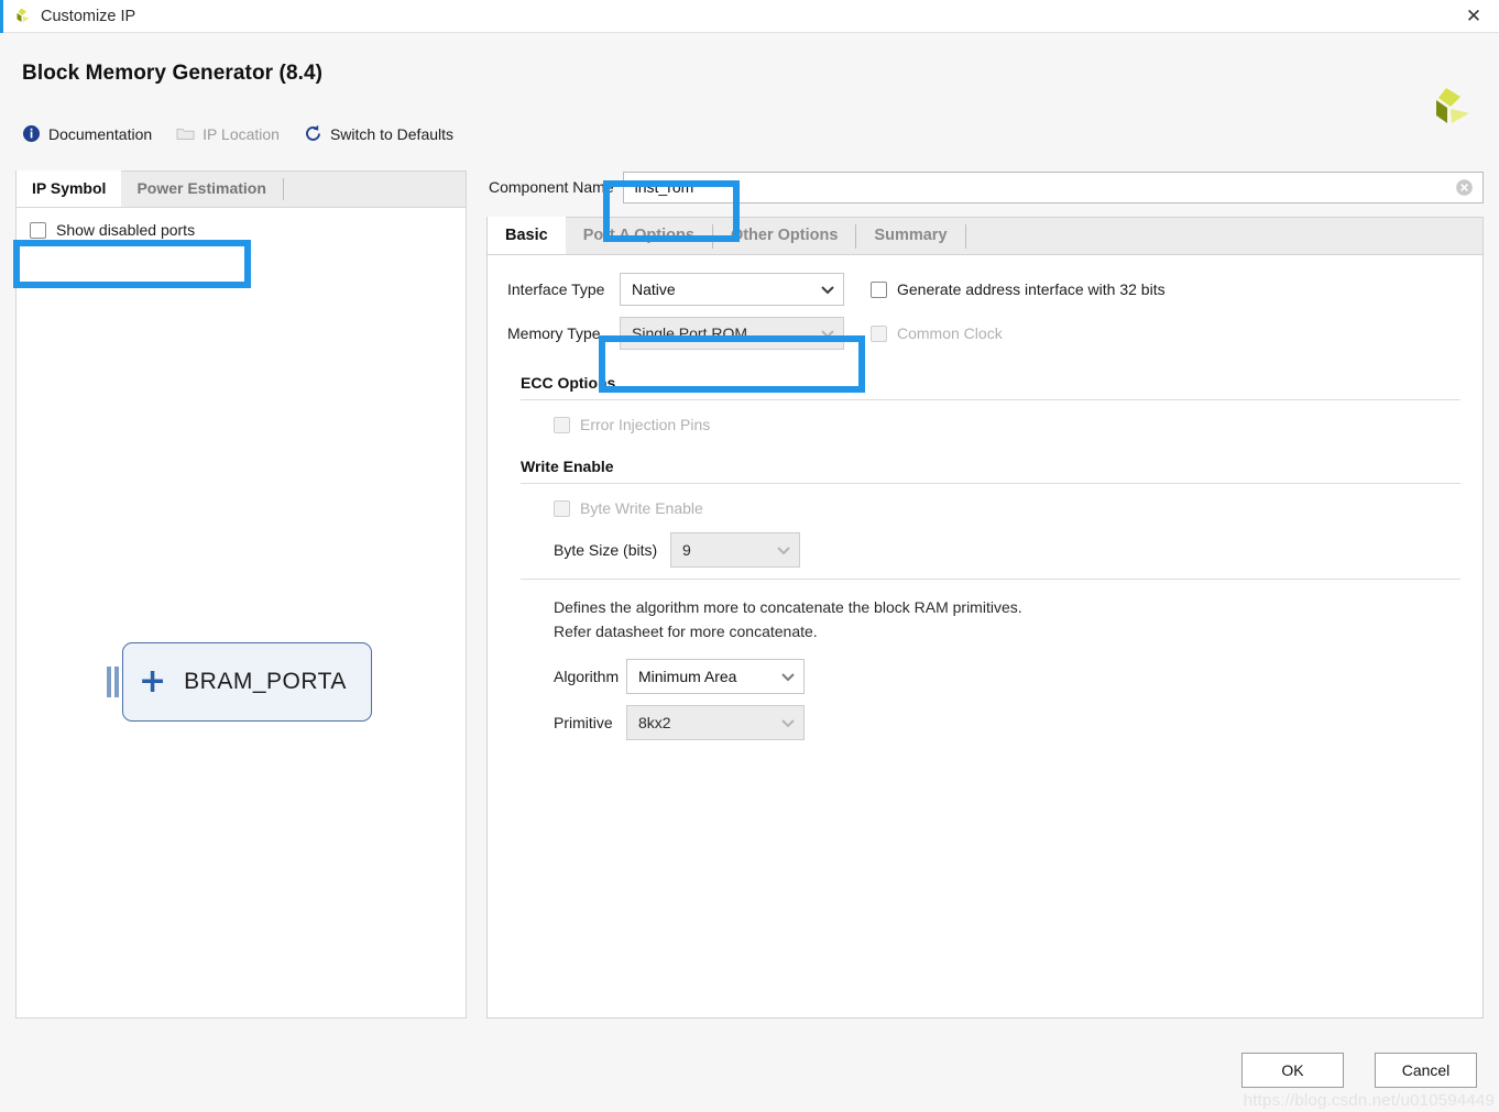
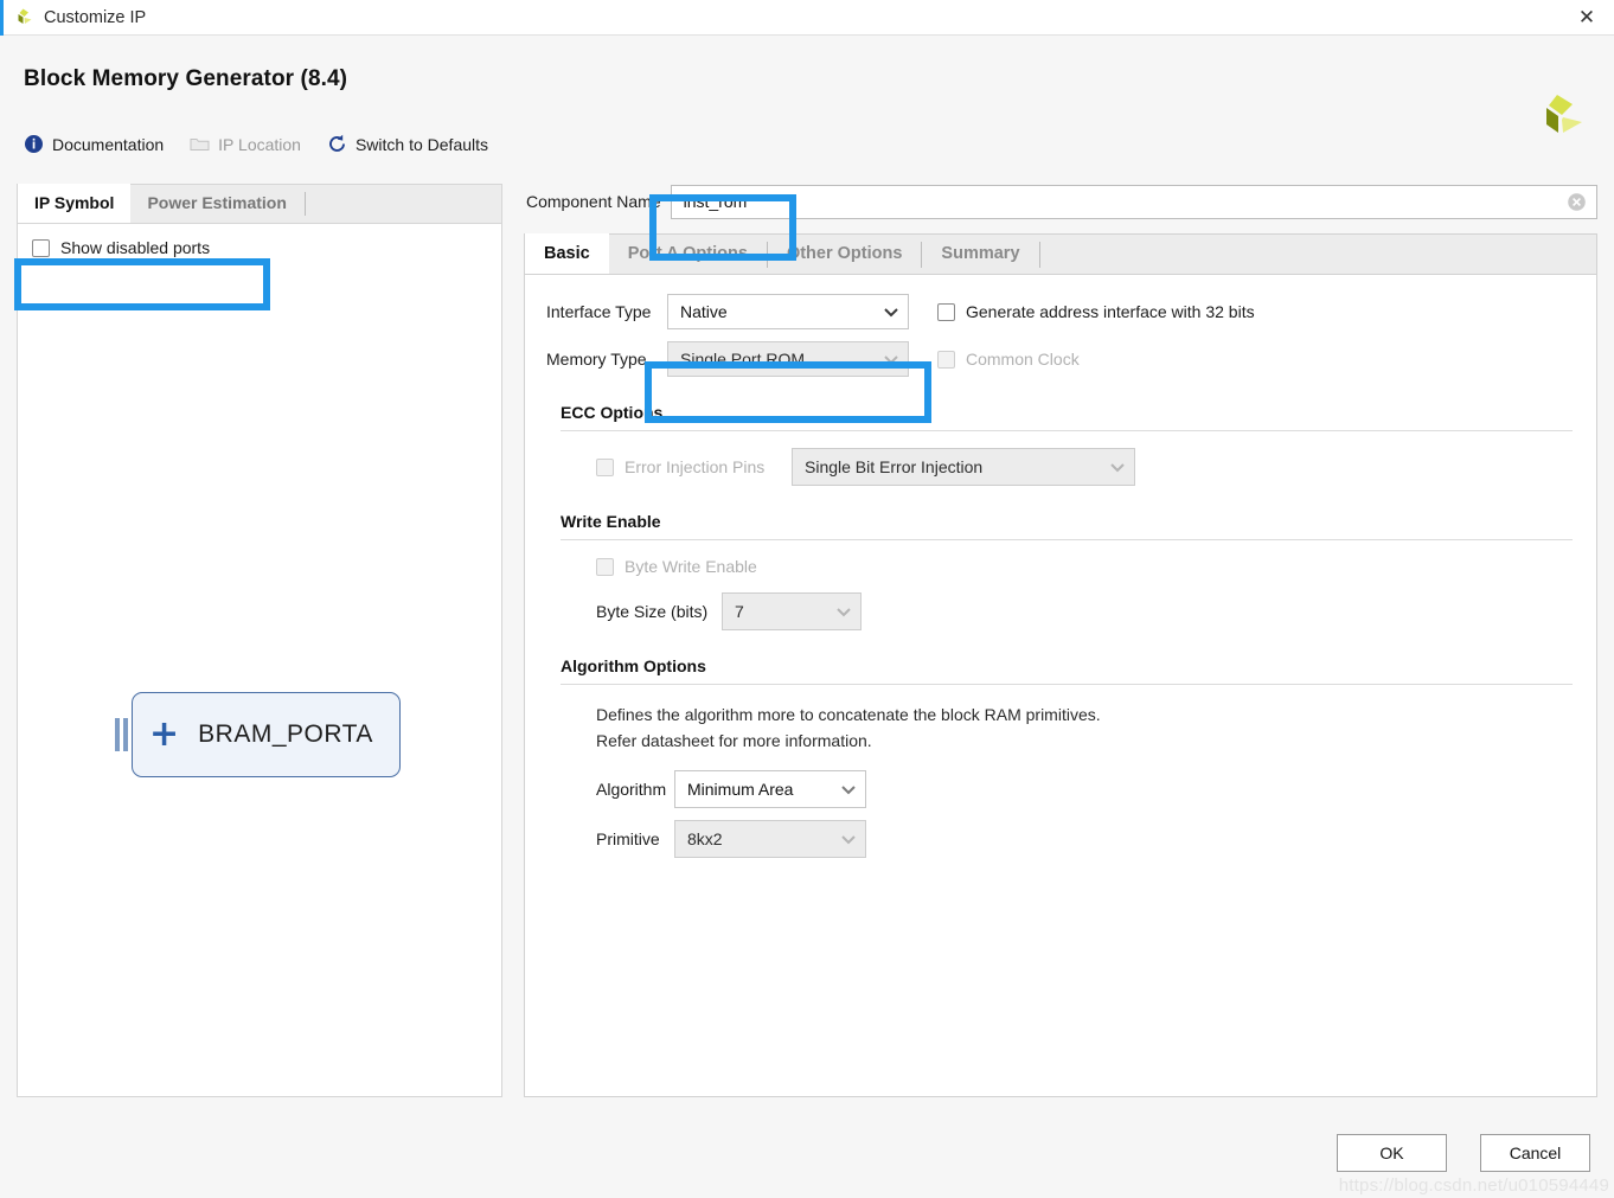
  Customize IP
  ✕
  Block Memory Generator (8.4)
  Documentation
  IP Location
  Switch to Defaults
  IP Symbol
  Power Estimation
  Show disabled ports
  +
  BRAM_PORTA
  Component Name
  inst_rom
  Basic
  Port A Options
  Other Options
  Summary
  Interface Type
  Native
  Generate address interface with 32 bits
  Memory Type
  Single Port ROM
  Common Clock
  ECC Options
  Error Injection Pins
+ Single Bit Error Injection
  Write Enable
  Byte Write Enable
  Byte Size (bits)
- 9
+ 7
+ Algorithm Options
  Defines the algorithm more to concatenate the block RAM primitives.
- Refer datasheet for more concatenate.
+ Refer datasheet for more information.
  Algorithm
  Minimum Area
  Primitive
  8kx2
  OK
  Cancel
